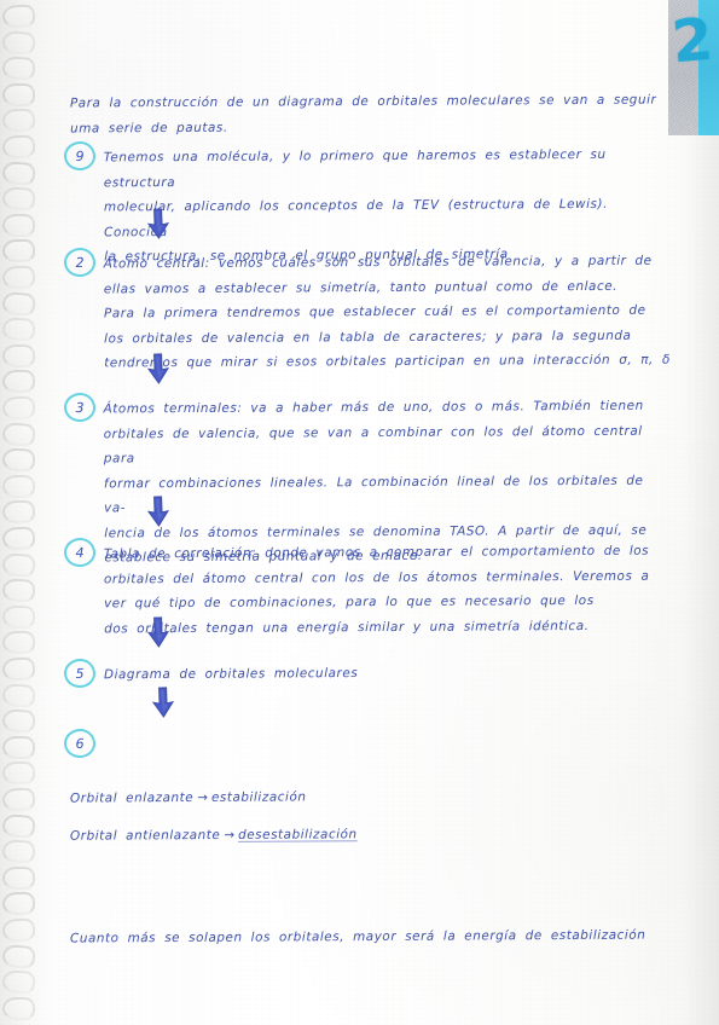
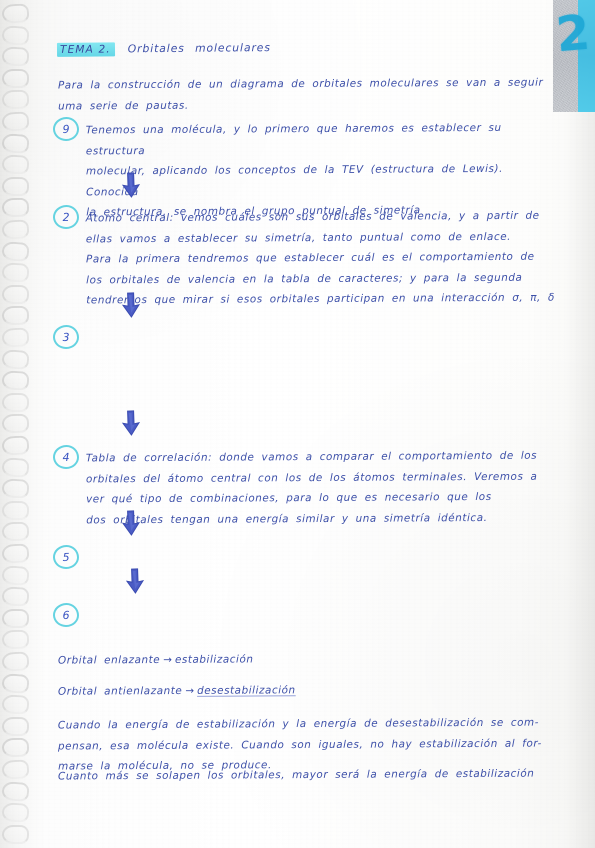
+ TEMA 2.
+ Orbitales moleculares
  Para la construcción de un diagrama de orbitales moleculares se van a seguir
  uma serie de pautas.
  9
  Tenemos una molécula, y lo primero que haremos es establecer su estructura
  molecular, aplicando los conceptos de la TEV (estructura de Lewis). Conoci
  la estructura, se nombra el grupo puntual de simetría
  2
  Átomo central: vemos cuáles son sus orbitales de valencia, y a partir de
  ellas vamos a establecer su simetría, tanto puntual como de enlace.
  Para la primera tendremos que establecer cuál es el comportamiento de
  los orbitales de valencia en la tabla de caracteres; y para la segunda
  tendreos que mirar si esos orbitales participan en una interacción σ, π, δ
  3
- Átomos terminales: va a haber más de uno, dos o más. También tienen
- orbitales de valencia, que se van a combinar con los del átomo central para
- formar combinaciones lineales. La combinación lineal de los orbitales de va-
- lencia de los átomos terminales se denomina TASO. A partir de aquí, se
- establece su simetría puntual y de enlace.
  4
  Tabla de correlación: donde vamos a comparar el comportamiento de los
  orbitales del átomo central con los de los átomos terminales. Veremos a
  ver qué tipo de combinaciones, para lo que es necesario que los
  dos ortales tengan una energía similar y una simetría idéntica.
  5
- Diagrama de orbitales moleculares
  6
  Orbital enlazante
  →
  estabilización
  Orbital antienlazante
  →
  desestabilización
+ Cuando la energía de estabilización y la energía de desestabilización se com-
+ pensan, esa molécula existe. Cuando son iguales, no hay estabilización al for-
+ marse la molécula, no se produce.
  Cuanto más se solapen los orbitales, mayor será la energía de estabilización
